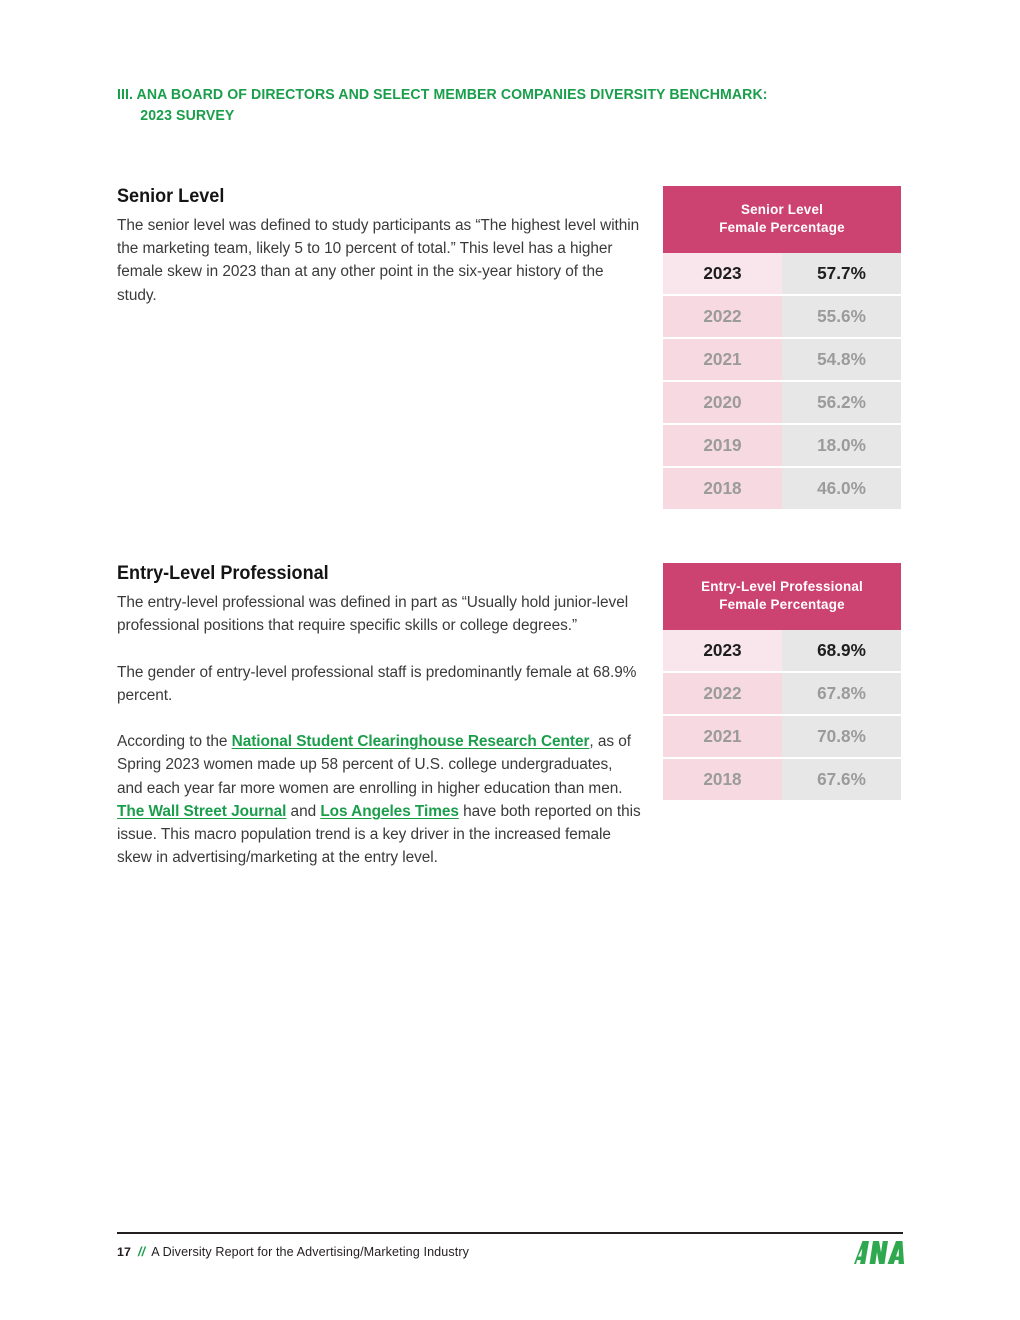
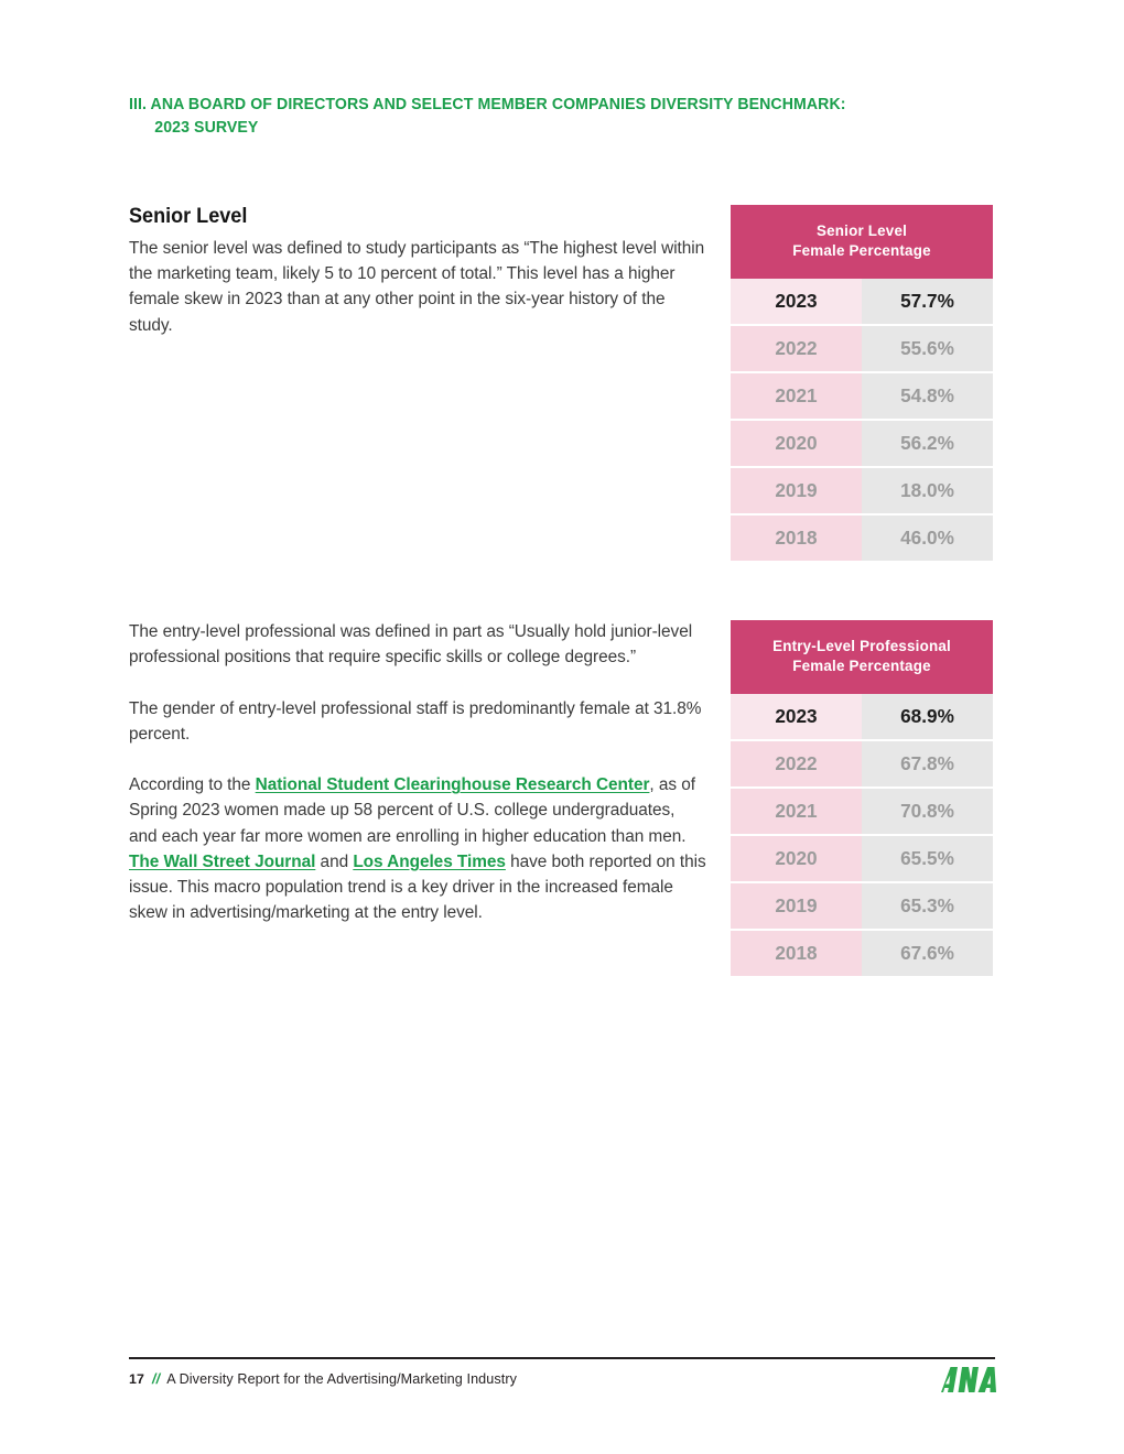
  III. ANA BOARD OF DIRECTORS AND SELECT MEMBER COMPANIES DIVERSITY BENCHMARK:
  2023 SURVEY
  Senior Level
  The senior level was defined to study participants as “The highest level within the marketing team, likely 5 to 10 percent of total.” This level has a higher female skew in 2023 than at any other point in the six-year history of the study.
  Senior Level Female Percentage
  2023	57.7%
  2022	55.6%
  2021	54.8%
  2020	56.2%
  2019	18.0%
  2018	46.0%
- Entry-Level Professional
  The entry-level professional was defined in part as “Usually hold junior-level professional positions that require specific skills or college degrees.”
- The gender of entry-level professional staff is predominantly female at 68.9% percent.
+ The gender of entry-level professional staff is predominantly female at 31.8% percent.
  According to the National Student Clearinghouse Research Center, as of Spring 2023 women made up 58 percent of U.S. college undergraduates, and each year far more women are enrolling in higher education than men. The Wall Street Journal and Los Angeles Times have both reported on this issue. This macro population trend is a key driver in the increased female skew in advertising/marketing at the entry level.
  Entry-Level Professional Female Percentage
  2023	68.9%
  2022	67.8%
  2021	70.8%
+ 2020	65.5%
+ 2019	65.3%
  2018	67.6%
  17 // A Diversity Report for the Advertising/Marketing Industry
